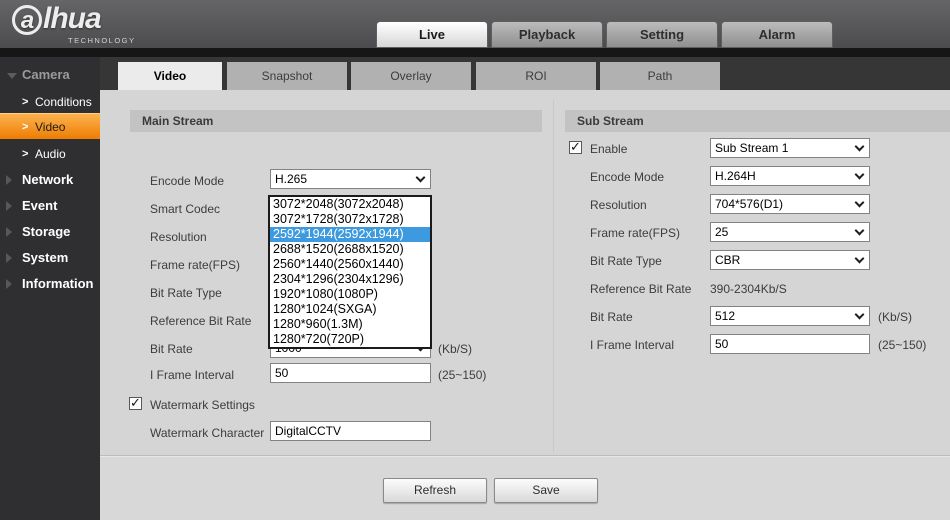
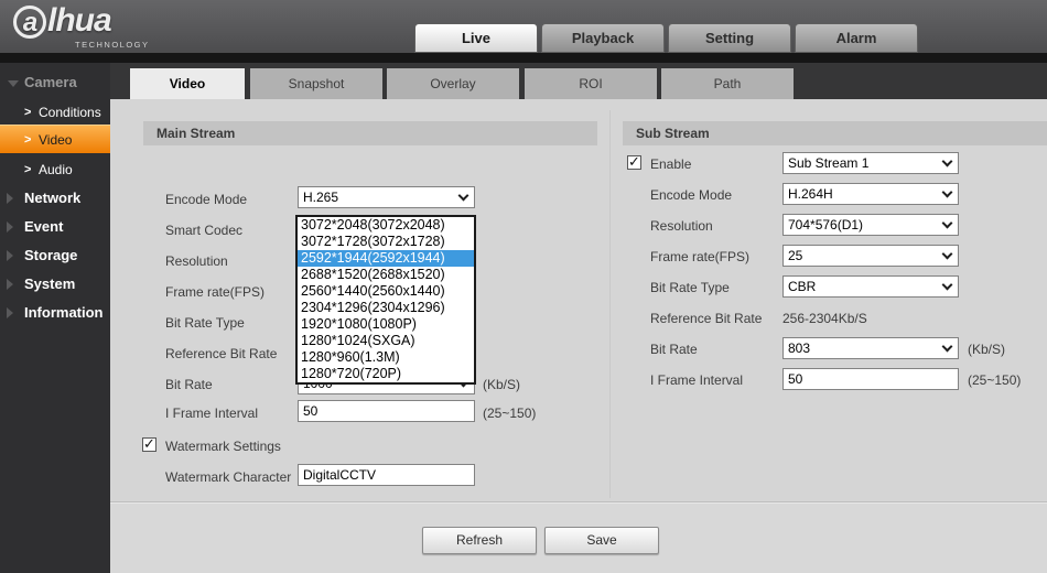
  a lhua
  TECHNOLOGY
  Live
  Playback
  Setting
  Alarm
  Camera
  >
  Conditions
  >
  Video
  >
  Audio
  Network
  Event
  Storage
  System
  Information
  Video
  Snapshot
  Overlay
  ROI
  Path
  Main Stream
  Encode Mode
  H.265
  Smart Codec
  Resolution
  Frame rate(FPS)
  Bit Rate Type
  Reference Bit Rate
  Bit Rate
  (Kb/S)
  3072*2048(3072x2048)
  3072*1728(3072x1728)
  2592*1944(2592x1944)
  2688*1520(2688x1520)
  2560*1440(2560x1440)
  2304*1296(2304x1296)
  1920*1080(1080P)
  1280*1024(SXGA)
  1280*960(1.3M)
  1280*720(720P)
  I Frame Interval
  50
  (25~150)
  ✓
  Watermark Settings
  Watermark Character
  DigitalCCTV
  Sub Stream
  ✓
  Enable
  Sub Stream 1
  Encode Mode
  H.264H
  Resolution
  704*576(D1)
  Frame rate(FPS)
  25
  Bit Rate Type
  CBR
  Reference Bit Rate
- 390-2304Kb/S
+ 256-2304Kb/S
  Bit Rate
- 512
+ 803
  (Kb/S)
  I Frame Interval
  50
  (25~150)
  Refresh
  Save
